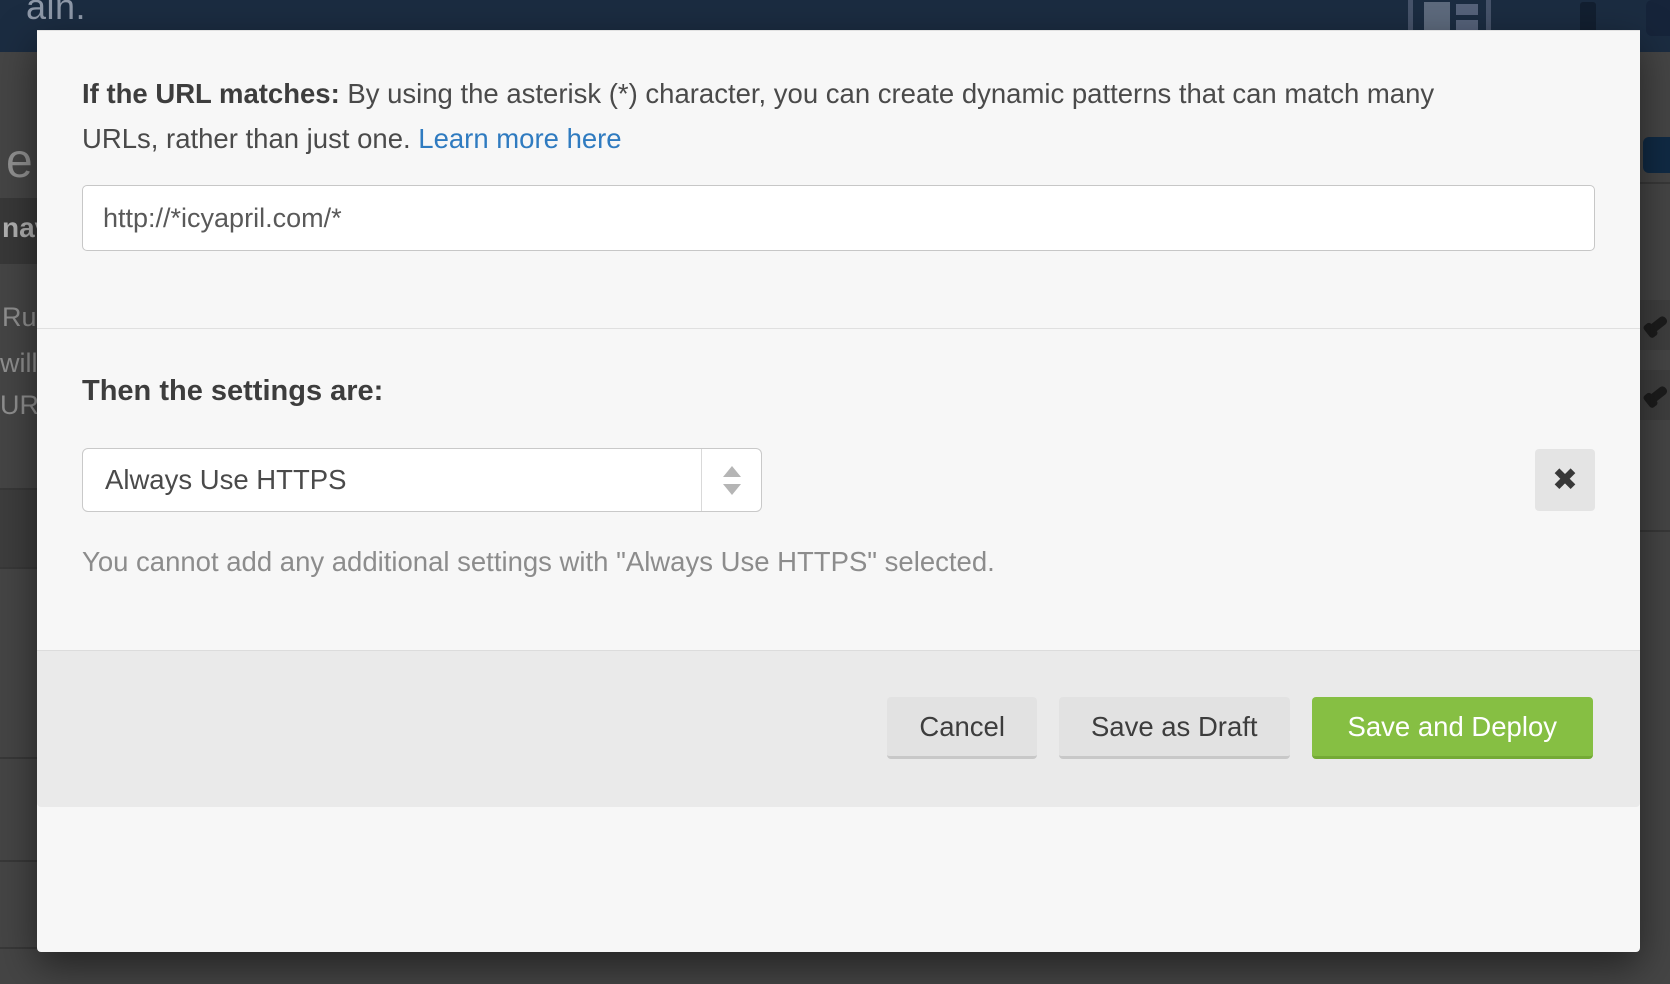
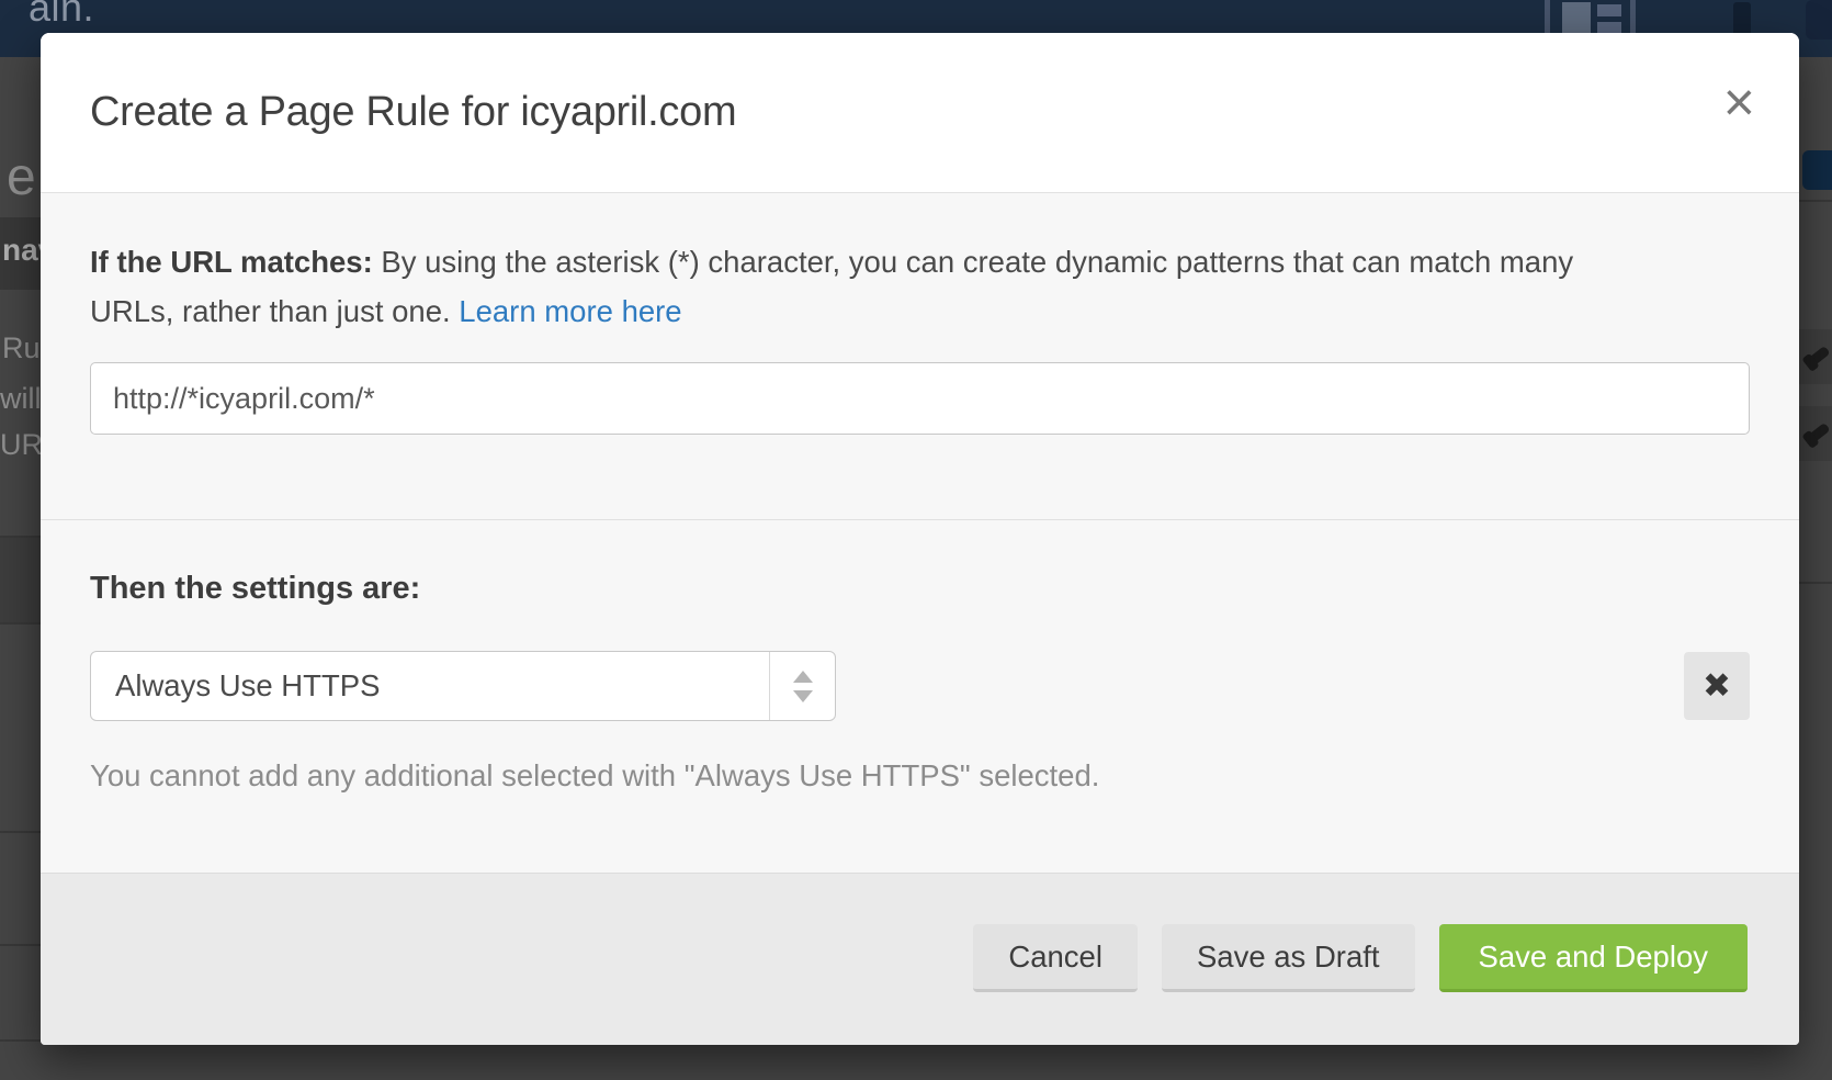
  ain.
  e
  Ru
  will
  UR
+ Create a Page Rule for icyapril.com
+ ×
  If the URL matches: By using the asterisk (*) character, you can create dynamic patterns that can match many URLs, rather than just one. Learn more here
  http://*icyapril.com/*
  Then the settings are:
  Always Use HTTPS
  ✖
- You cannot add any additional settings with "Always Use HTTPS" selected.
+ You cannot add any additional selected with "Always Use HTTPS" selected.
  Cancel
  Save as Draft
  Save and Deploy
